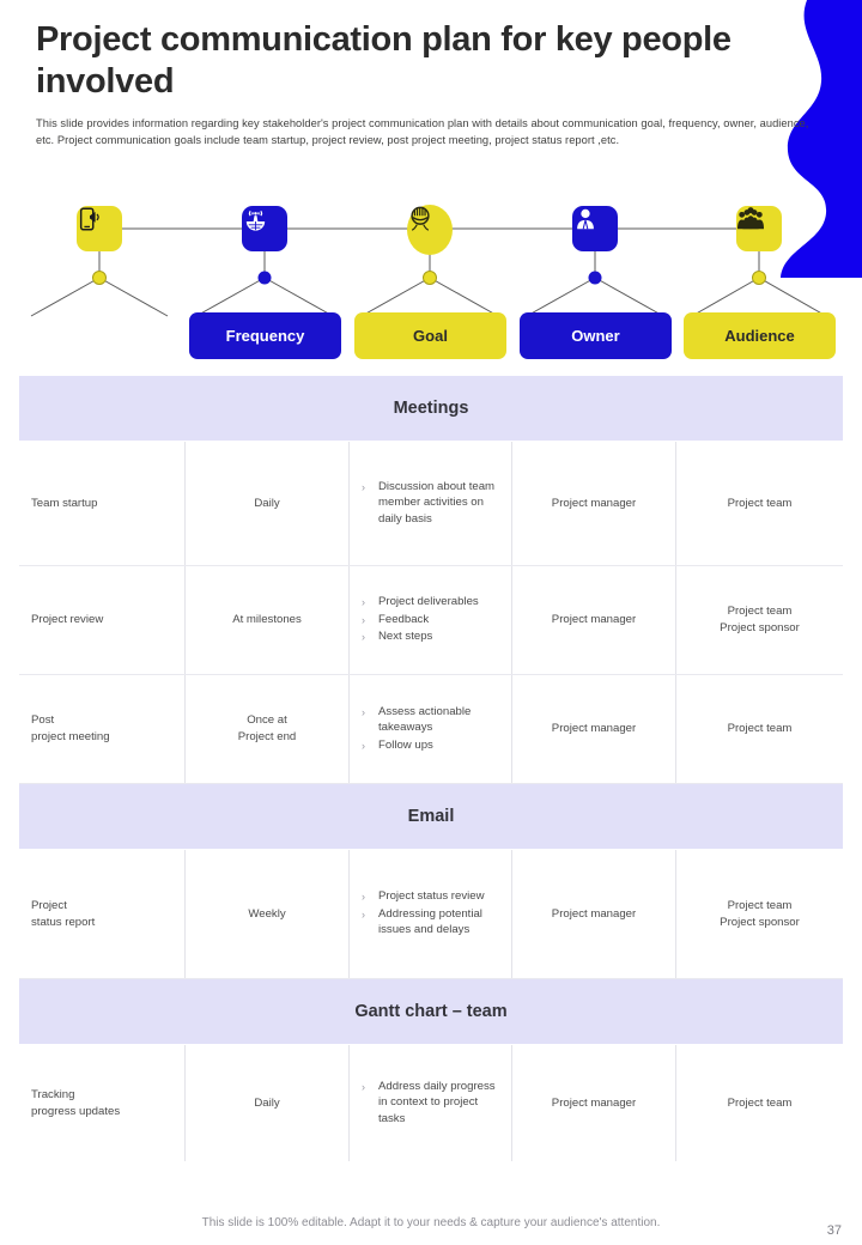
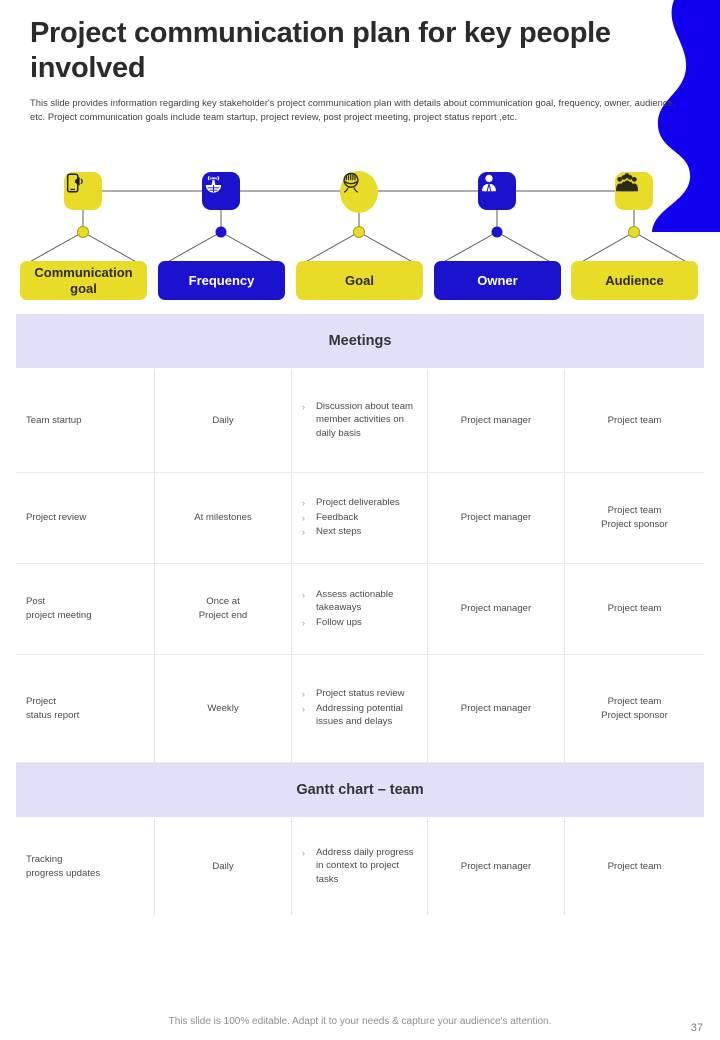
  Project communication plan for key people involved
  This slide provides information regarding key stakeholder's project communication plan with details about communication goal, frequency, owner, audience, etc. Project communication goals include team startup, project review, post project meeting, project status report ,etc.
+ Communication
+ goal
  Frequency
  Goal
  Owner
  Audience
  Meetings
  Team startup
  Daily
  ›
  Discussion about team member activities on daily basis
  Project manager
  Project team
  Project review
  At milestones
  ›
  Project deliverables
  ›
  Feedback
  ›
  Next steps
  Project manager
  Project team
  Project sponsor
  Post
  project meeting
  Once at
  Project end
  ›
  Assess actionable takeaways
  ›
  Follow ups
  Project manager
  Project team
- Email
  Project
  status report
  Weekly
  ›
  Project status review
  ›
  Addressing potential issues and delays
  Project manager
  Project team
  Project sponsor
  Gantt chart – team
  Tracking
  progress updates
  Daily
  ›
  Address daily progress in context to project tasks
  Project manager
  Project team
  This slide is 100% editable. Adapt it to your needs & capture your audience's attention.
  37
